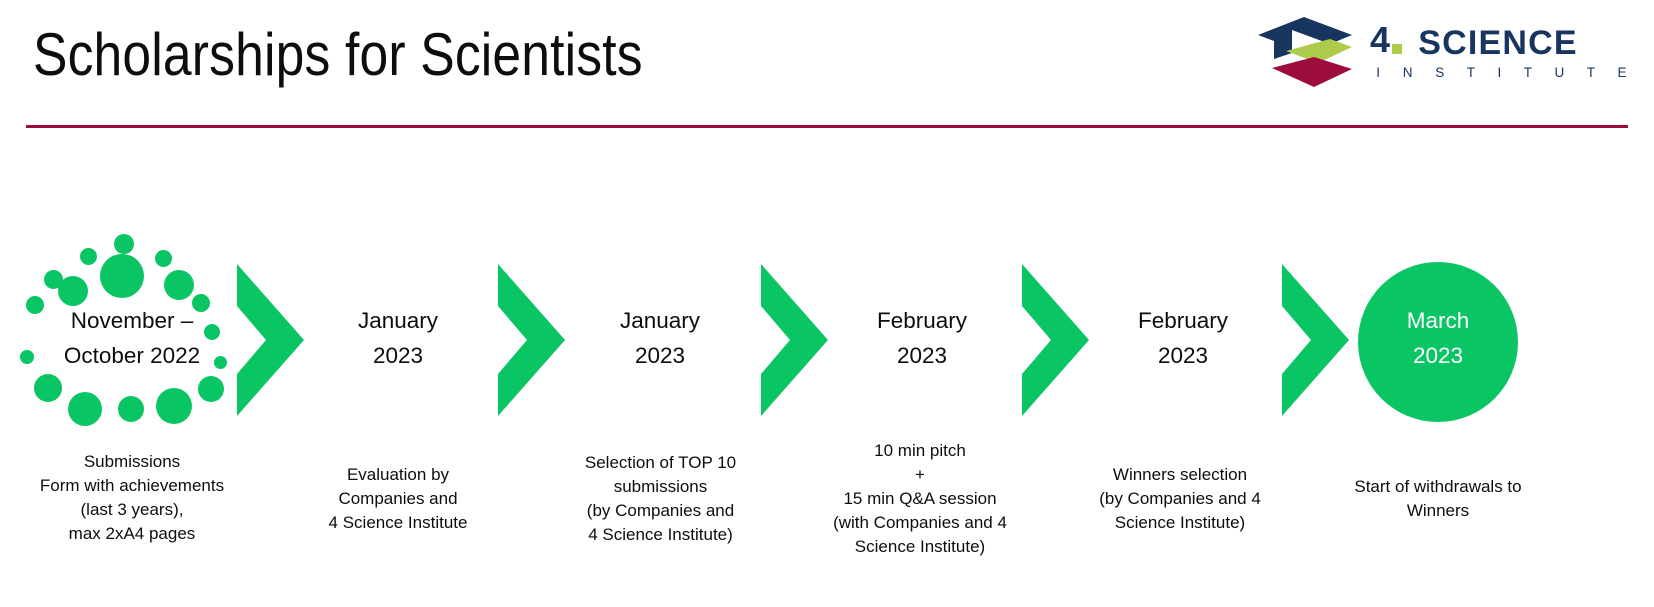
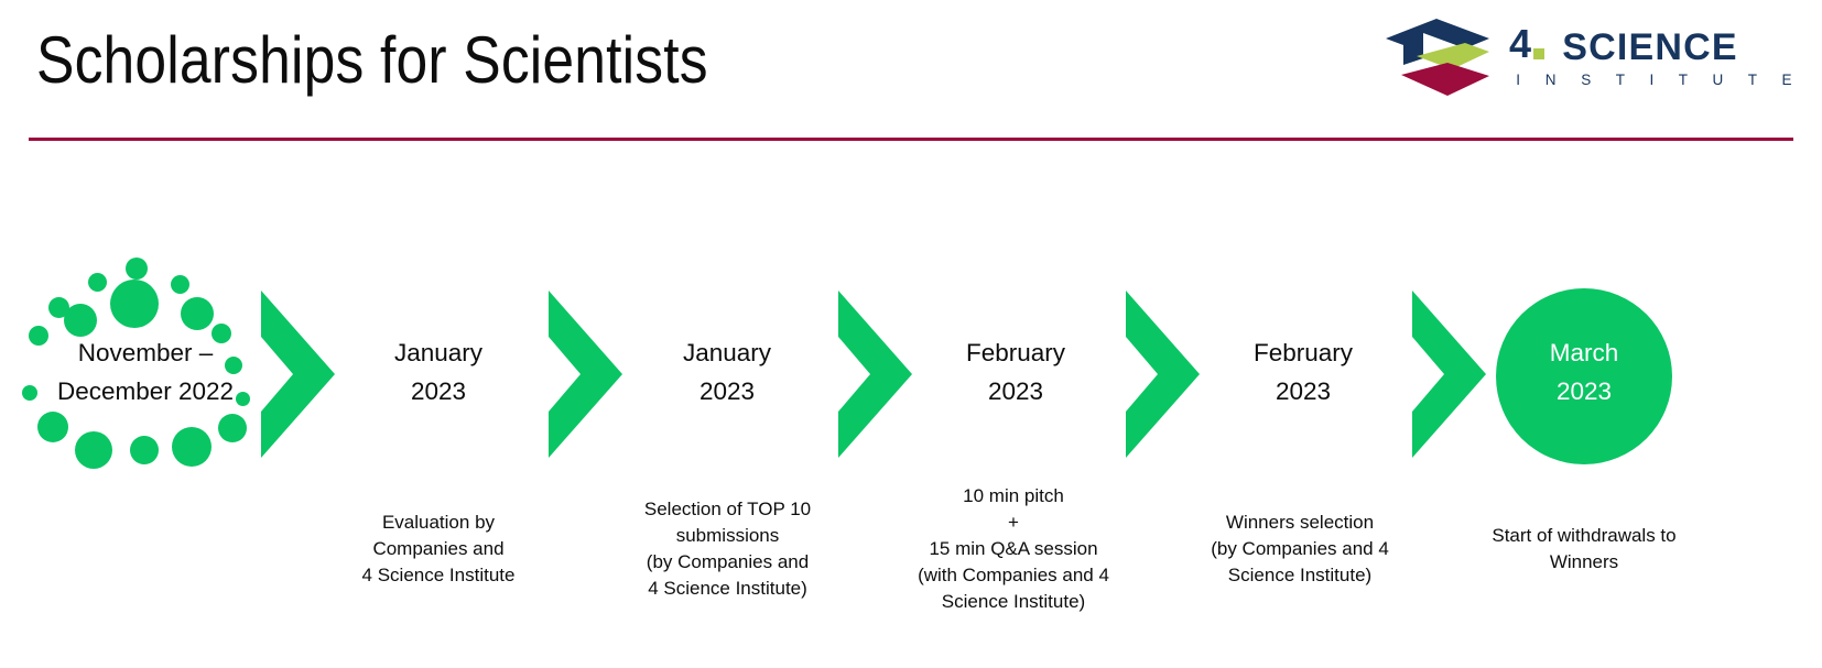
  Scholarships for Scientists
  4
  SCIENCE
  I N S T I T U T E
  November –
- October 2022
+ December 2022
  January
  2023
  January
  2023
  February
  2023
  February
  2023
  March
  2023
- Submissions
- Form with achievements
- (last 3 years),
- max 2xA4 pages
  Evaluation by
  Companies and
  4 Science Institute
  Selection of TOP 10
  submissions
  (by Companies and
  4 Science Institute)
  10 min pitch
  +
  15 min Q&A session
  (with Companies and 4
  Science Institute)
  Winners selection
  (by Companies and 4
  Science Institute)
  Start of withdrawals to
  Winners
